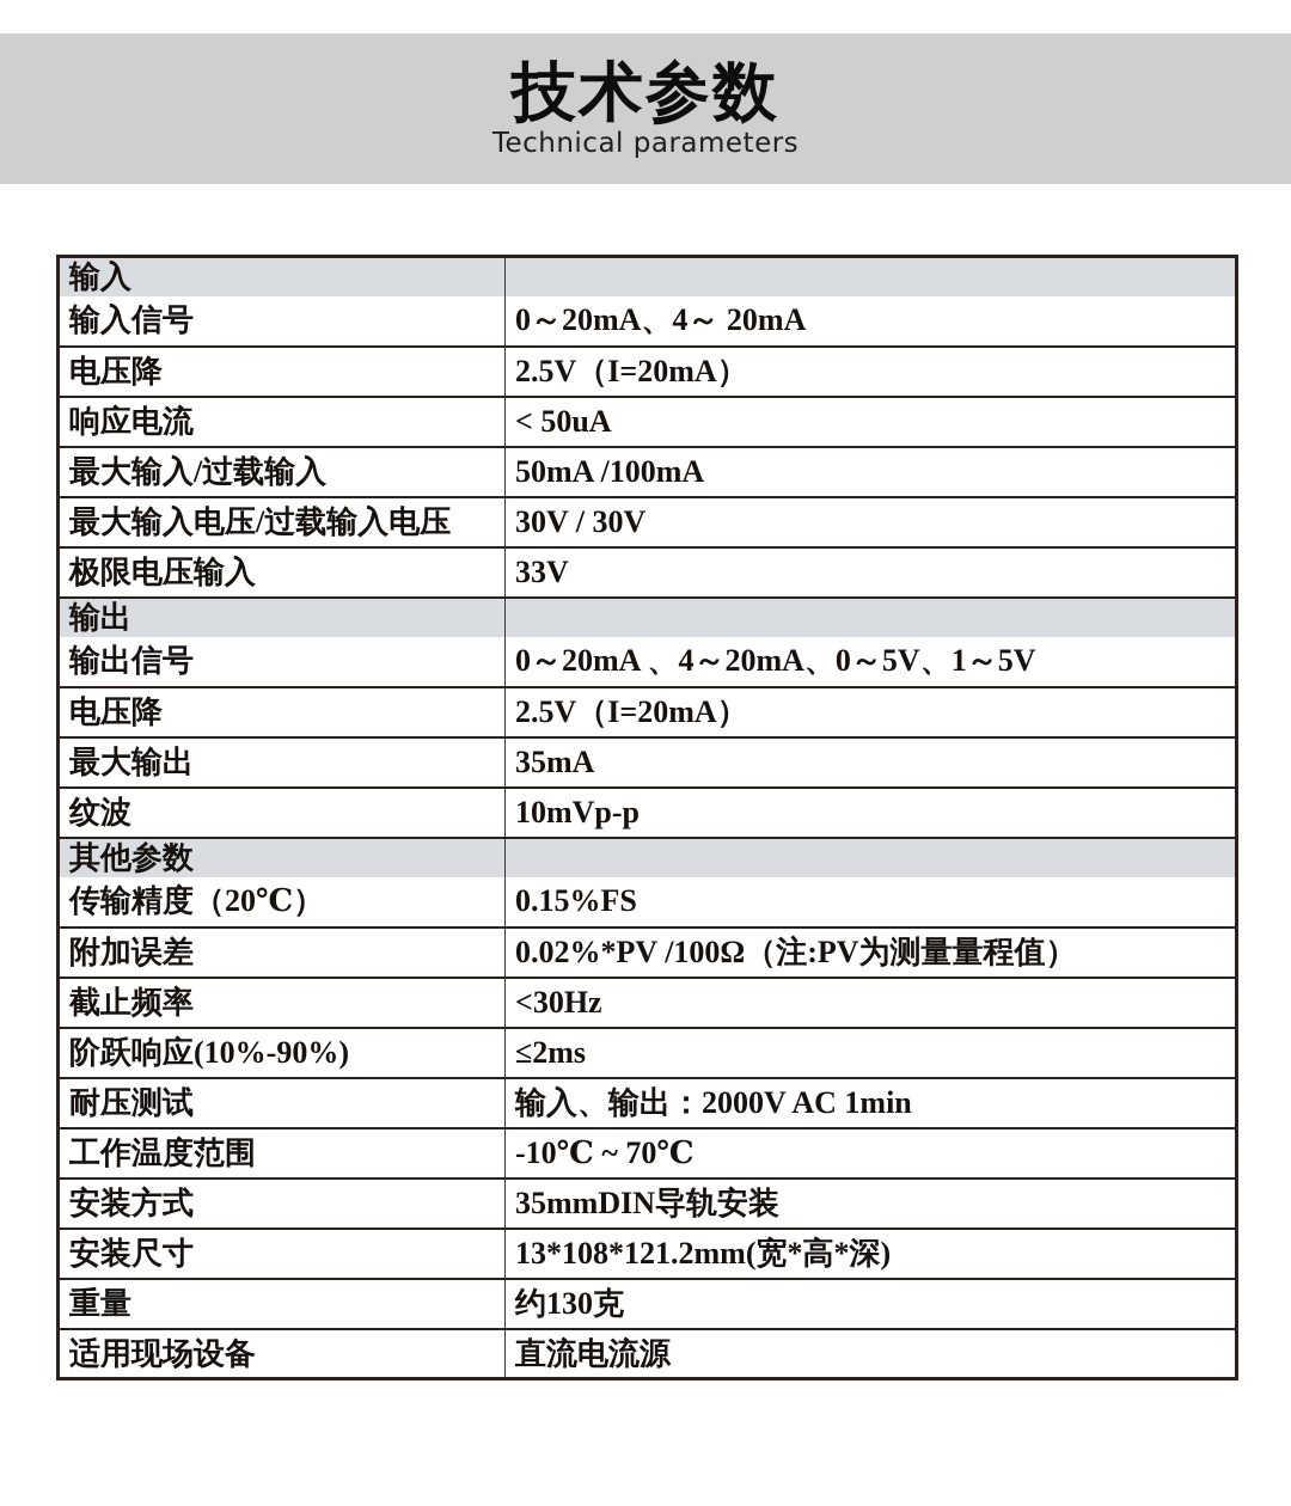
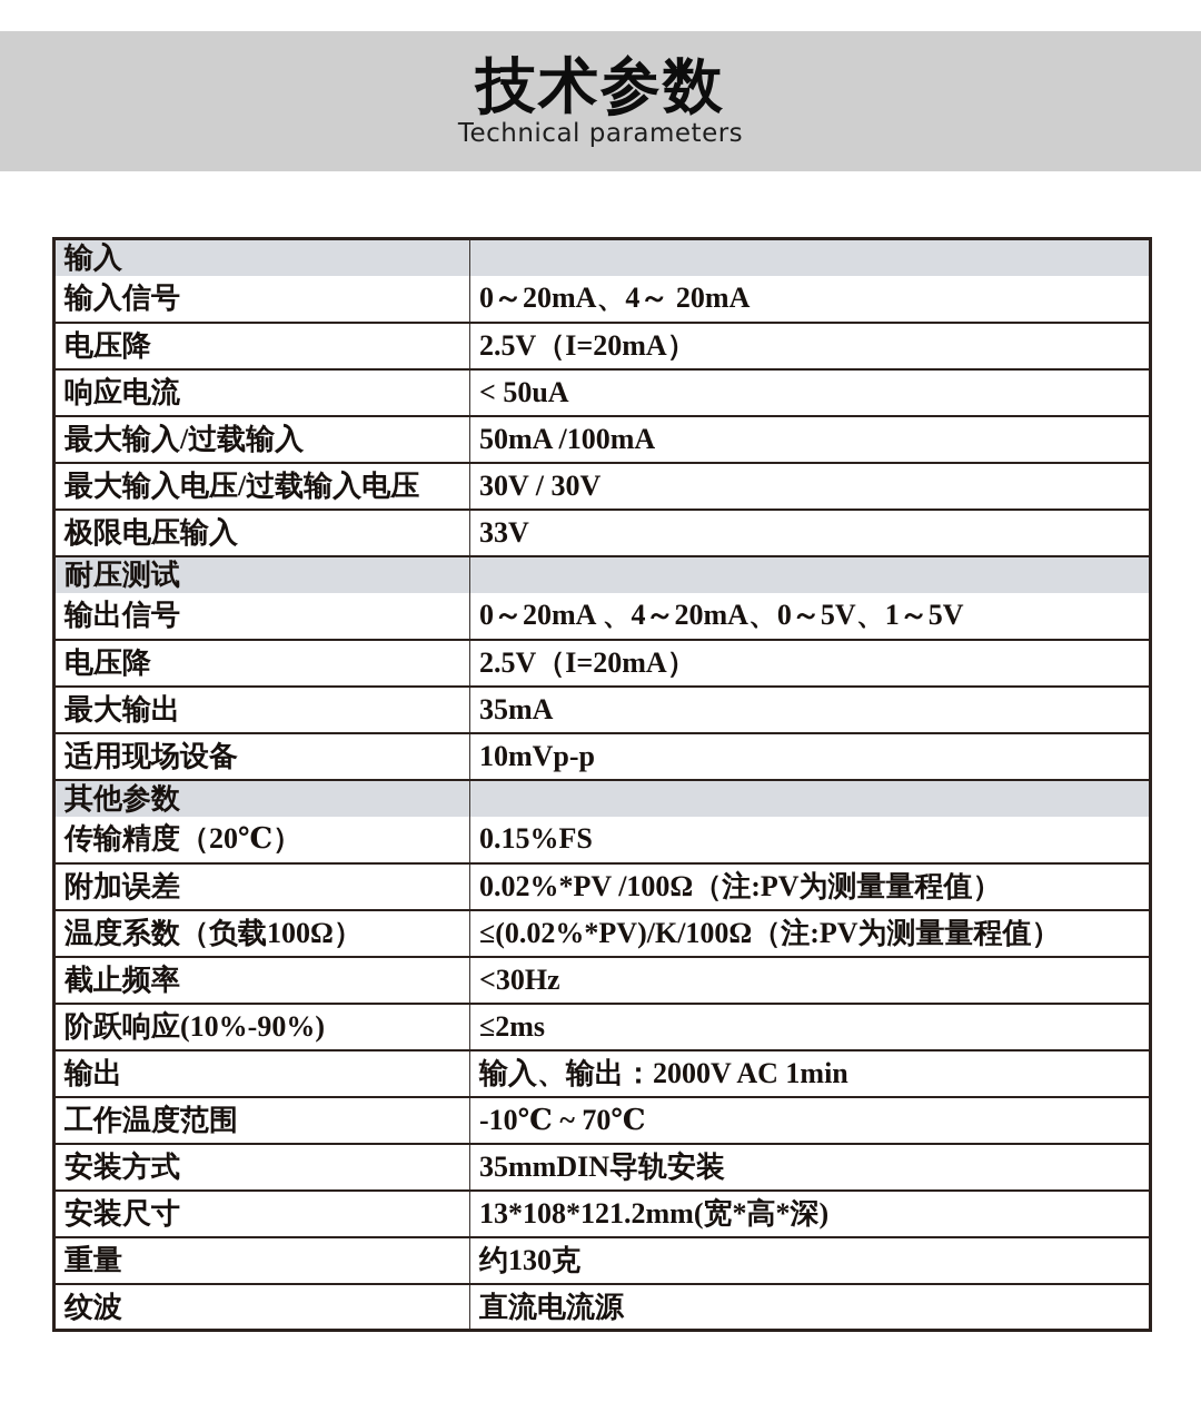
  技术参数
  Technical parameters
  输入
  输入信号	0～20mA、4～ 20mA
  电压降	2.5V（I=20mA）
  响应电流	< 50uA
  最大输入/过载输入	50mA /100mA
  最大输入电压/过载输入电压	30V / 30V
  极限电压输入	33V
- 输出
+ 耐压测试
  输出信号	0～20mA 、4～20mA、0～5V、1～5V
  电压降	2.5V（I=20mA）
  最大输出	35mA
- 纹波	10mVp-p
+ 适用现场设备	10mVp-p
  其他参数
  传输精度（20℃）	0.15%FS
  附加误差	0.02%*PV /100Ω（注:PV为测量量程值）
+ 温度系数（负载100Ω）	≤(0.02%*PV)/K/100Ω（注:PV为测量量程值）
  截止频率	<30Hz
  阶跃响应(10%-90%)	≤2ms
- 耐压测试	输入、输出：2000V AC 1min
+ 输出	输入、输出：2000V AC 1min
  工作温度范围	-10℃ ~ 70℃
  安装方式	35mmDIN导轨安装
  安装尺寸	13*108*121.2mm(宽*高*深)
  重量	约130克
- 适用现场设备	直流电流源
+ 纹波	直流电流源
